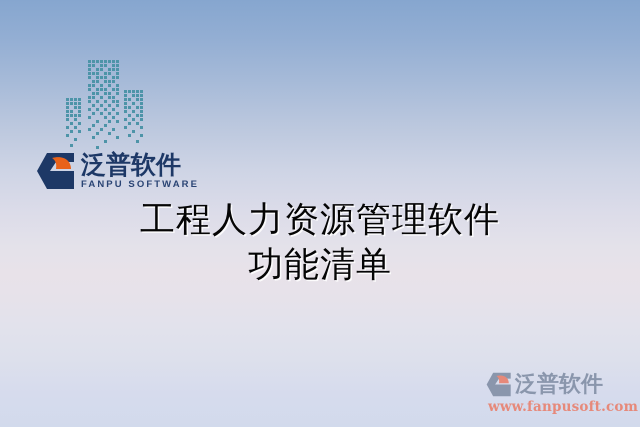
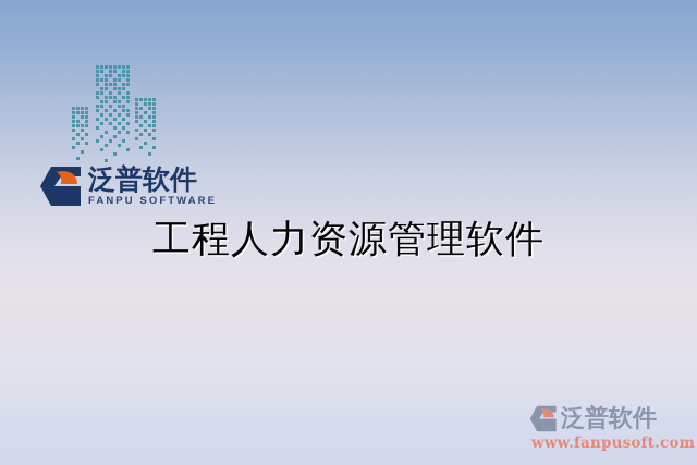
  泛普软件
  FANPU SOFTWARE
  工程人力资源管理软件
- 功能清单
  泛普软件
  www.fanpusoft.com
